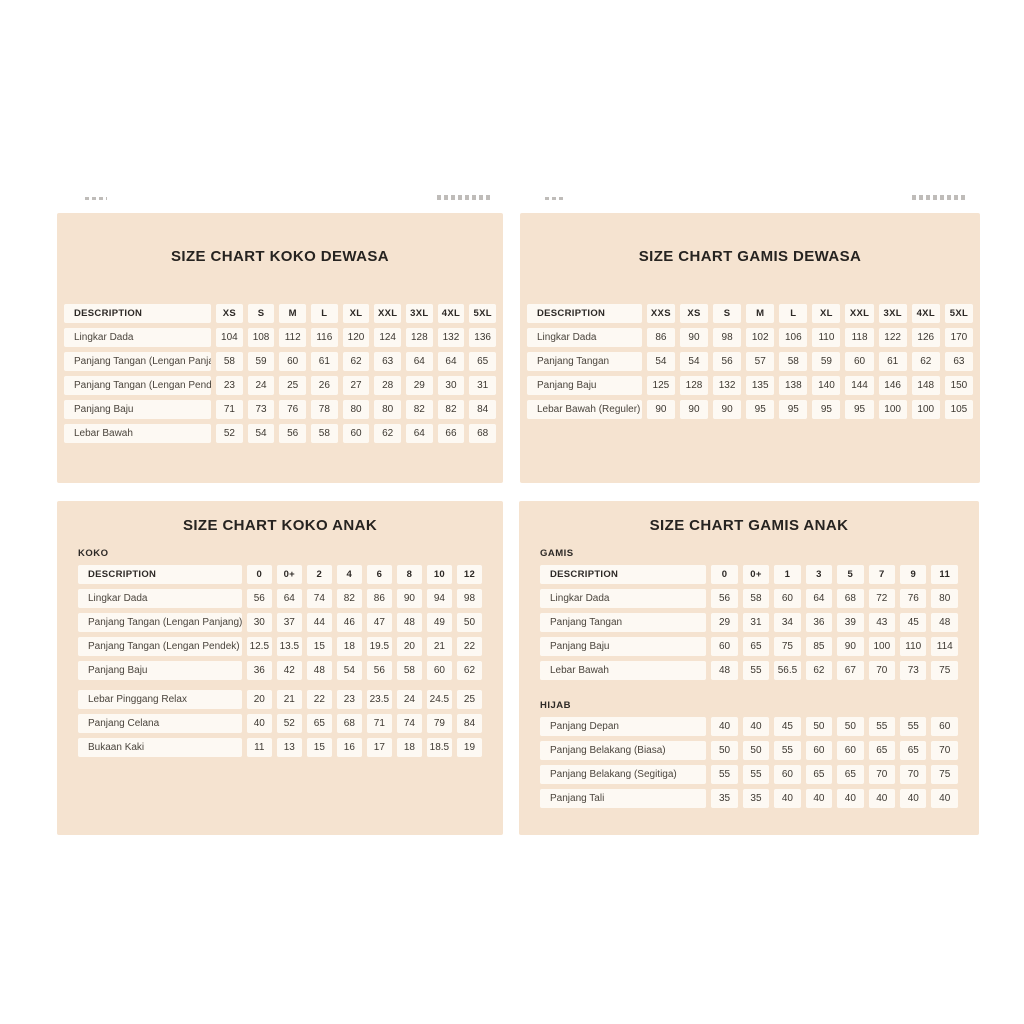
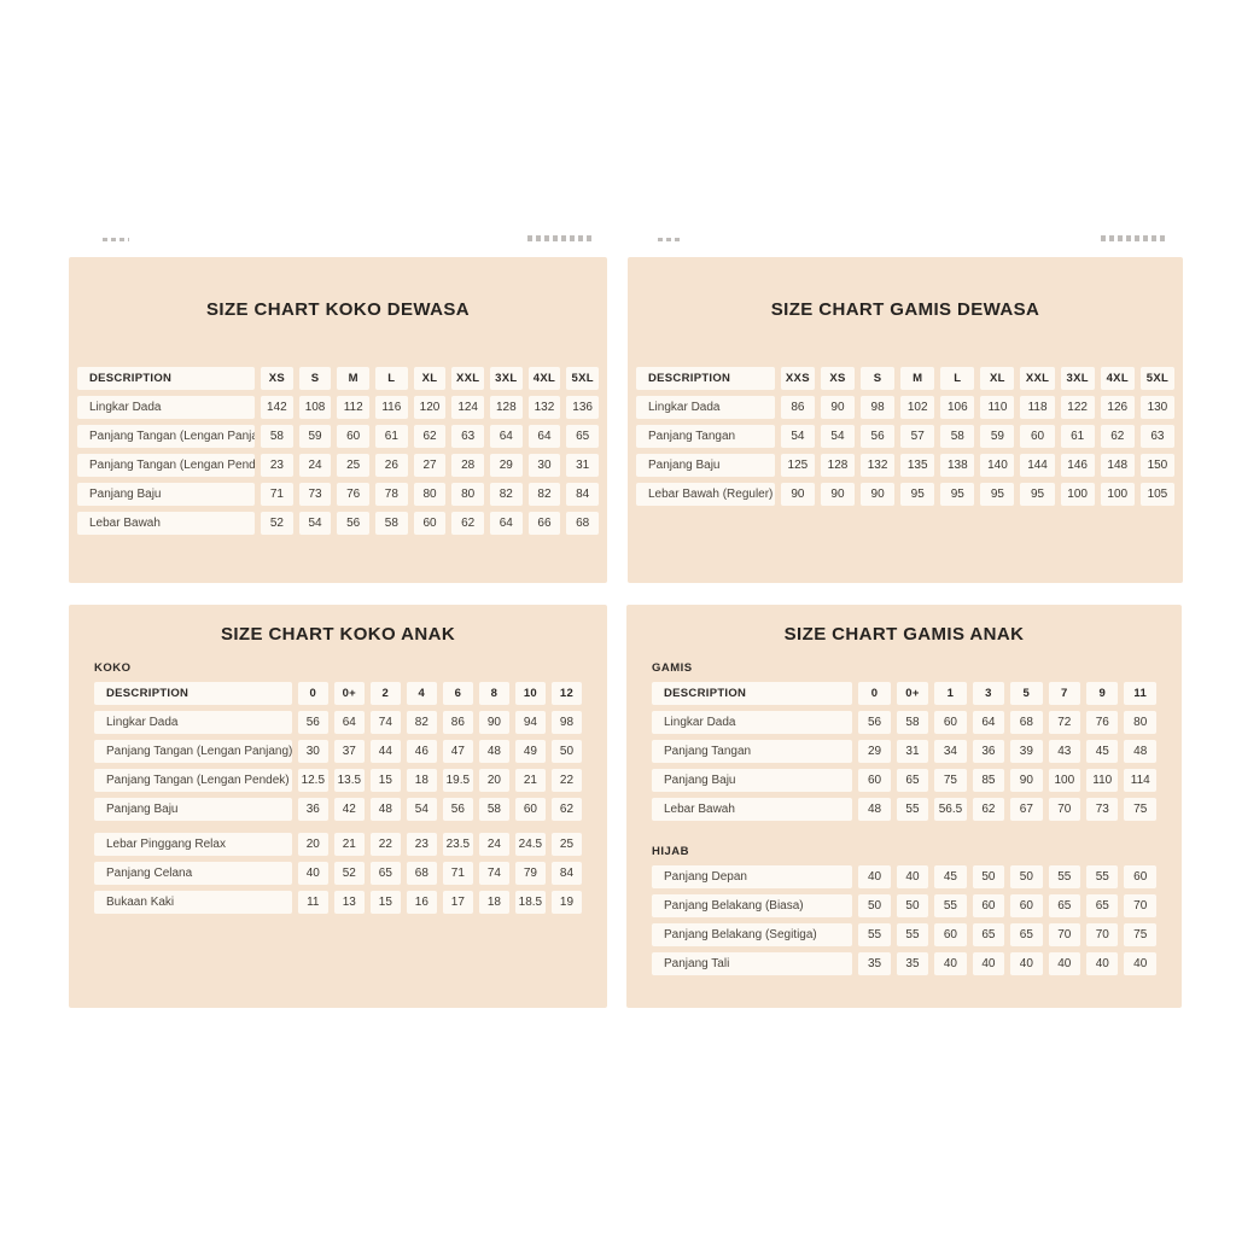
  SIZE CHART KOKO DEWASA
  DESCRIPTION	XS	S	M	L	XL	XXL	3XL	4XL	5XL
- Lingkar Dada	104	108	112	116	120	124	128	132	136
+ Lingkar Dada	142	108	112	116	120	124	128	132	136
  Panjang Tangan (Lengan Panj	58	59	60	61	62	63	64	64	65
  Panjang Tangan (Lengan Pend	23	24	25	26	27	28	29	30	31
  Panjang Baju	71	73	76	78	80	80	82	82	84
  Lebar Bawah	52	54	56	58	60	62	64	66	68
  SIZE CHART GAMIS DEWASA
  DESCRIPTION	XXS	XS	S	M	L	XL	XXL	3XL	4XL	5XL
- Lingkar Dada	86	90	98	102	106	110	118	122	126	170
+ Lingkar Dada	86	90	98	102	106	110	118	122	126	130
  Panjang Tangan	54	54	56	57	58	59	60	61	62	63
  Panjang Baju	125	128	132	135	138	140	144	146	148	150
  Lebar Bawah (Reguler)	90	90	90	95	95	95	95	100	100	105
  SIZE CHART KOKO ANAK
  KOKO
  DESCRIPTION	0	0+	2	4	6	8	10	12
  Lingkar Dada	56	64	74	82	86	90	94	98
  Panjang Tangan (Lengan Panjang)	30	37	44	46	47	48	49	50
  Panjang Tangan (Lengan Pendek)	12.5	13.5	15	18	19.5	20	21	22
  Panjang Baju	36	42	48	54	56	58	60	62
  Lebar Pinggang Relax	20	21	22	23	23.5	24	24.5	25
  Panjang Celana	40	52	65	68	71	74	79	84
  Bukaan Kaki	11	13	15	16	17	18	18.5	19
  SIZE CHART GAMIS ANAK
  GAMIS
  DESCRIPTION	0	0+	1	3	5	7	9	11
  Lingkar Dada	56	58	60	64	68	72	76	80
  Panjang Tangan	29	31	34	36	39	43	45	48
  Panjang Baju	60	65	75	85	90	100	110	114
  Lebar Bawah	48	55	56.5	62	67	70	73	75
  HIJAB
  Panjang Depan	40	40	45	50	50	55	55	60
  Panjang Belakang (Biasa)	50	50	55	60	60	65	65	70
  Panjang Belakang (Segitiga)	55	55	60	65	65	70	70	75
  Panjang Tali	35	35	40	40	40	40	40	40
